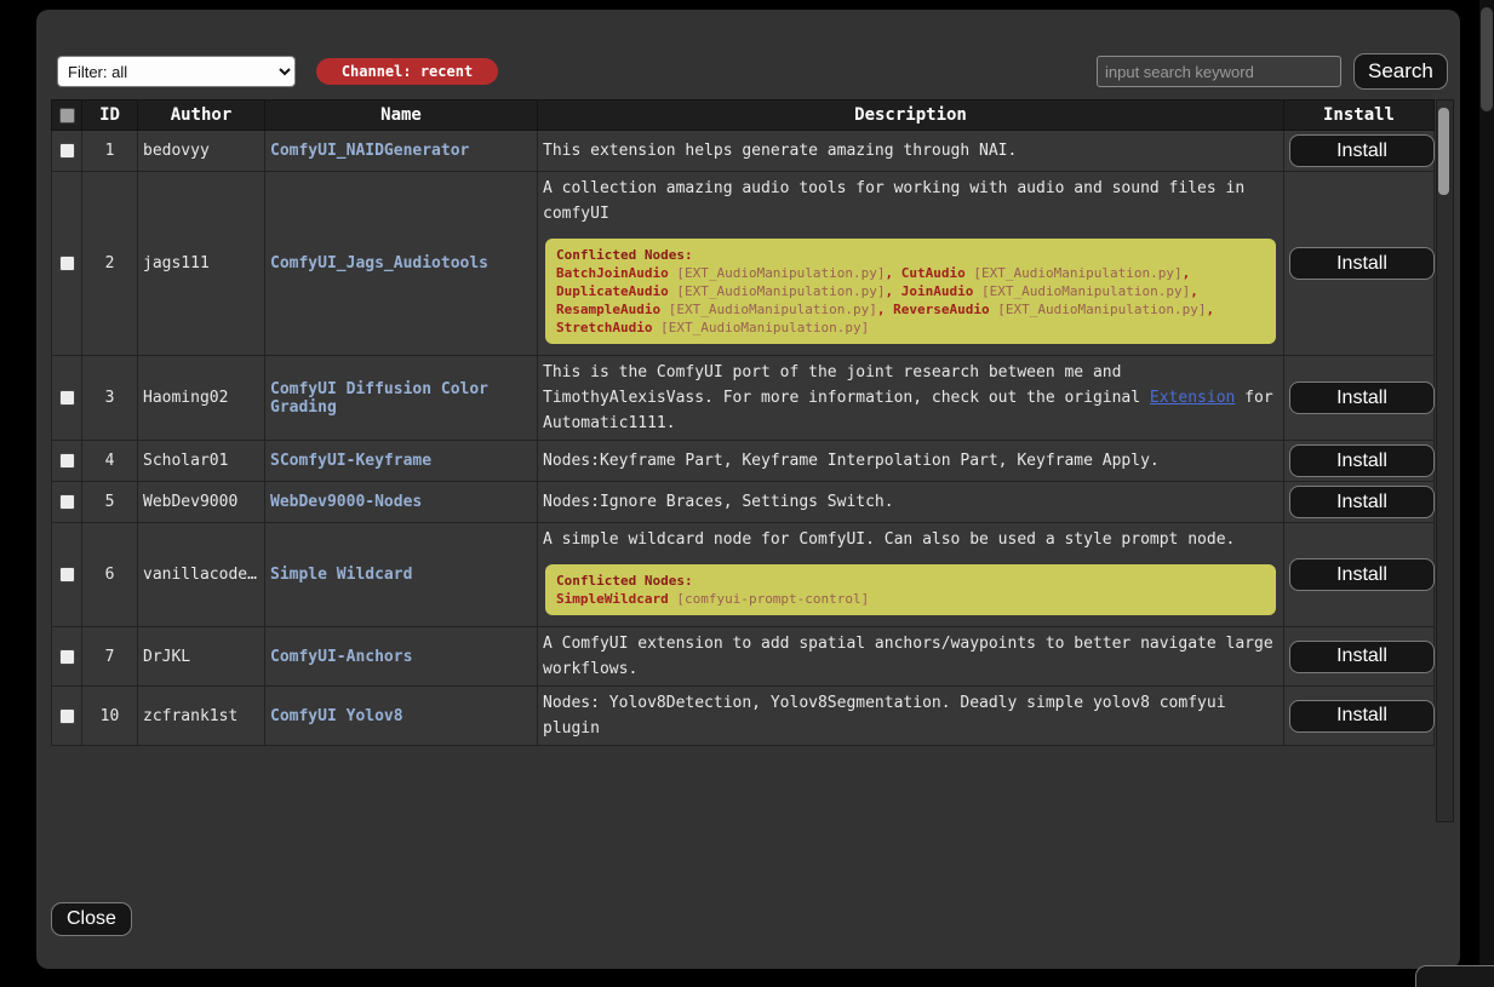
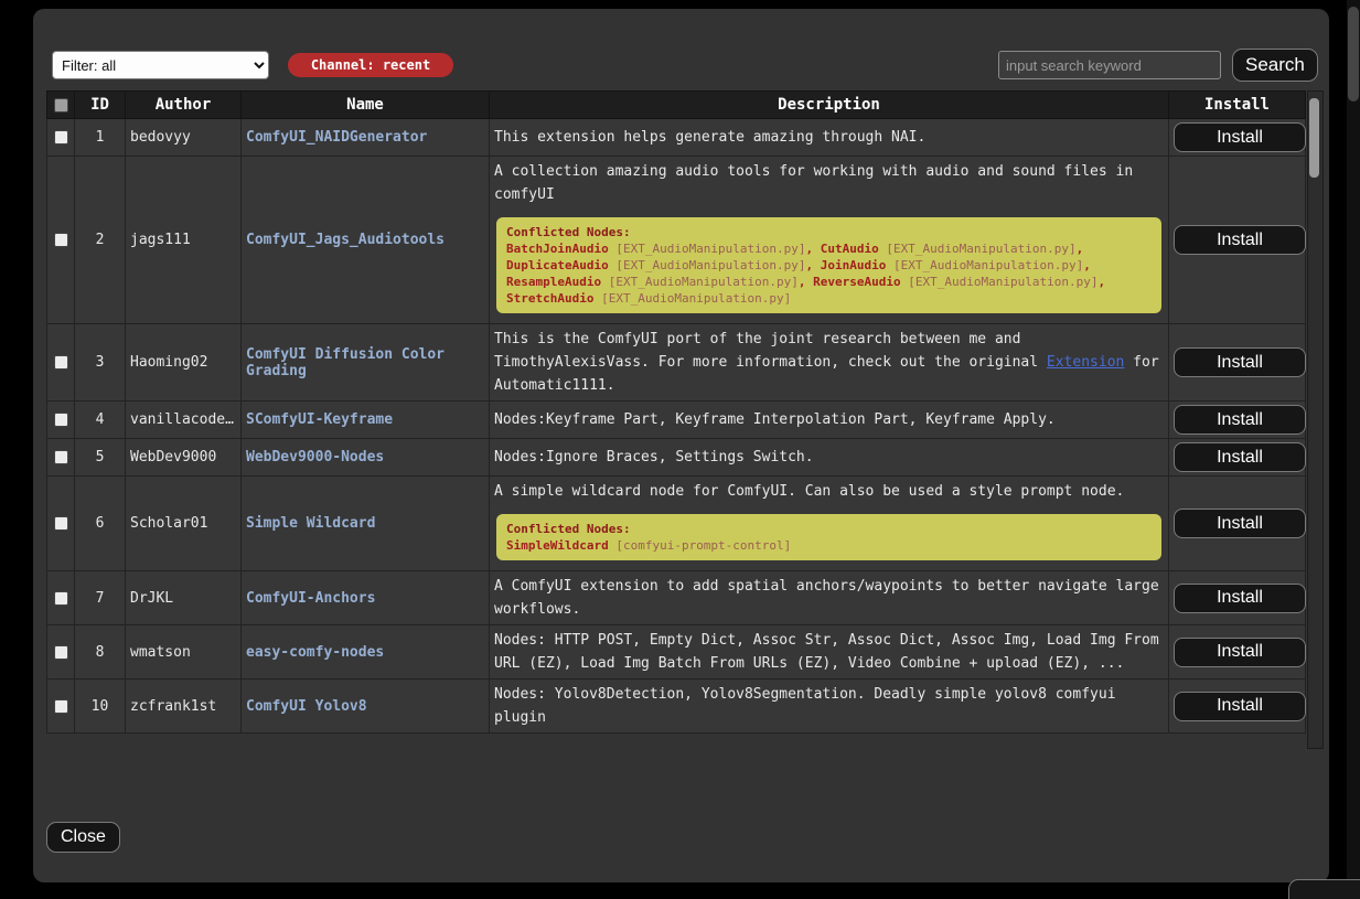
  Filter: all
  Channel: recent
  input search keyword
  Search
  	ID	Author	Name	Description	Install
  	1	bedovyy	ComfyUI_NAIDGenerator	This extension helps generate amazing through NAI.	Install
  	2	jags111	ComfyUI_Jags_Audiotools	A collection amazing audio tools for working with audio and sound files in comfyUI Conflicted Nodes: BatchJoinAudio [EXT_AudioManipulation.py], CutAudio [EXT_AudioManipulation.py], DuplicateAudio [EXT_AudioManipulation.py], JoinAudio [EXT_AudioManipulation.py], ResampleAudio [EXT_AudioManipulation.py], ReverseAudio [EXT_AudioManipulation.py], StretchAudio [EXT_AudioManipulation.py]	Install
  	3	Haoming02	ComfyUI Diffusion Color Grading	This is the ComfyUI port of the joint research between me and TimothyAlexisVass. For more information, check out the original Extension for Automatic1111.	Install
- 	4	Scholar01	SComfyUI-Keyframe	Nodes:Keyframe Part, Keyframe Interpolation Part, Keyframe Apply.	Install
+ 	4	vanillacode…	SComfyUI-Keyframe	Nodes:Keyframe Part, Keyframe Interpolation Part, Keyframe Apply.	Install
  	5	WebDev9000	WebDev9000-Nodes	Nodes:Ignore Braces, Settings Switch.	Install
- 	6	vanillacode…	Simple Wildcard	A simple wildcard node for ComfyUI. Can also be used a style prompt node. Conflicted Nodes: SimpleWildcard [comfyui-prompt-control]	Install
+ 	6	Scholar01	Simple Wildcard	A simple wildcard node for ComfyUI. Can also be used a style prompt node. Conflicted Nodes: SimpleWildcard [comfyui-prompt-control]	Install
  	7	DrJKL	ComfyUI-Anchors	A ComfyUI extension to add spatial anchors/waypoints to better navigate large workflows.	Install
+ 	8	wmatson	easy-comfy-nodes	Nodes: HTTP POST, Empty Dict, Assoc Str, Assoc Dict, Assoc Img, Load Img From URL (EZ), Load Img Batch From URLs (EZ), Video Combine + upload (EZ), ...	Install
  	10	zcfrank1st	ComfyUI Yolov8	Nodes: Yolov8Detection, Yolov8Segmentation. Deadly simple yolov8 comfyui plugin	Install
  Close
